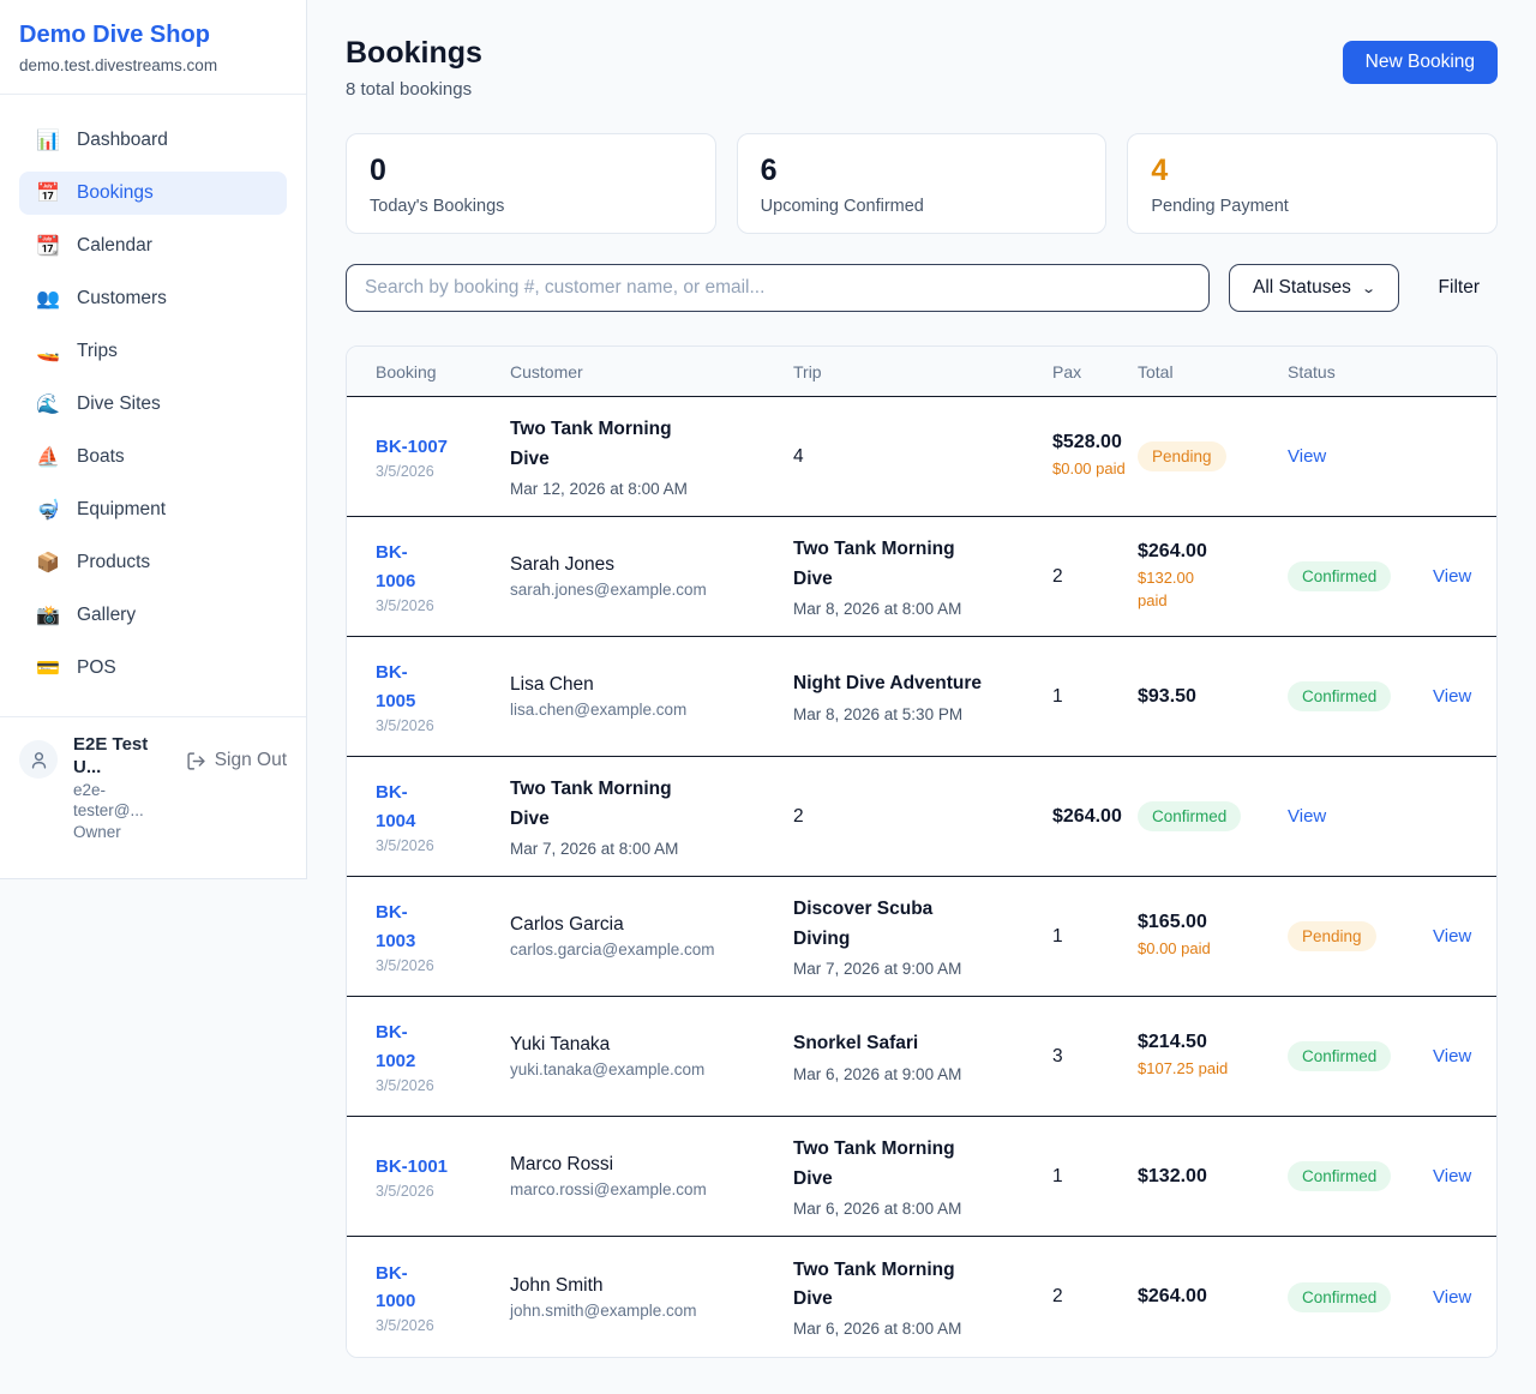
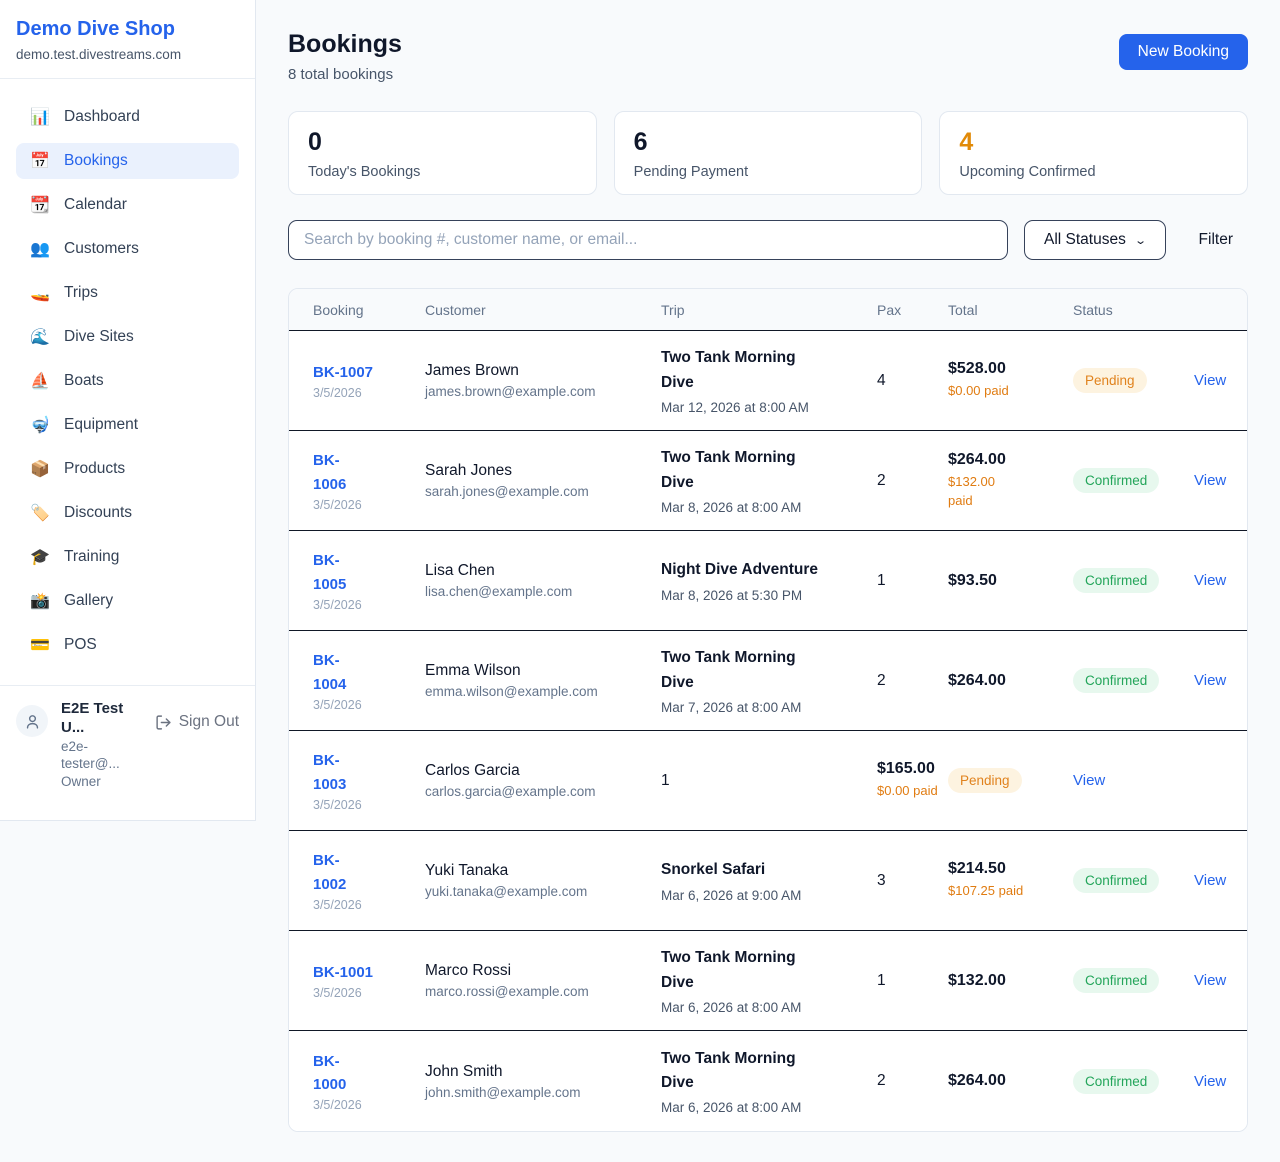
  Demo Dive Shop
  demo.test.divestreams.com
  📊
  Dashboard
  📅
  Bookings
  📆
  Calendar
  👥
  Customers
  🚤
  Trips
  🌊
  Dive Sites
  ⛵
  Boats
  🤿
  Equipment
  📦
  Products
+ 🏷️
+ Discounts
+ 🎓
+ Training
  📸
  Gallery
  💳
  POS
  E2E Test U...
  e2e-tester@...
  Owner
  Sign Out
  Bookings
  8 total bookings
  New Booking
  0
  Today's Bookings
  6
- Upcoming Confirmed
+ Pending Payment
  4
- Pending Payment
+ Upcoming Confirmed
  Search by booking #, customer name, or email...
  All Statuses
  ⌄
  Filter
  Booking
  Customer
  Trip
  Pax
  Total
  Status
  BK-1007
  3/5/2026
+ James Brown
+ james.brown@example.com
  Two Tank Morning
  Dive
  Mar 12, 2026 at 8:00 AM
  4
  $528.00
  $0.00 paid
  Pending
  View
  BK-
  1006
  3/5/2026
  Sarah Jones
  sarah.jones@example.com
  Two Tank Morning
  Dive
  Mar 8, 2026 at 8:00 AM
  2
  $264.00
  $132.00
  paid
  Confirmed
  View
  BK-
  1005
  3/5/2026
  Lisa Chen
  lisa.chen@example.com
  Night Dive Adventure
  Mar 8, 2026 at 5:30 PM
  1
  $93.50
  Confirmed
  View
  BK-
  1004
  3/5/2026
+ Emma Wilson
+ emma.wilson@example.com
  Two Tank Morning
  Dive
  Mar 7, 2026 at 8:00 AM
  2
  $264.00
  Confirmed
  View
  BK-
  1003
  3/5/2026
  Carlos Garcia
  carlos.garcia@example.com
- Discover Scuba
- Diving
- Mar 7, 2026 at 9:00 AM
  1
  $165.00
  $0.00 paid
  Pending
  View
  BK-
  1002
  3/5/2026
  Yuki Tanaka
  yuki.tanaka@example.com
  Snorkel Safari
  Mar 6, 2026 at 9:00 AM
  3
  $214.50
  $107.25 paid
  Confirmed
  View
  BK-1001
  3/5/2026
  Marco Rossi
  marco.rossi@example.com
  Two Tank Morning
  Dive
  Mar 6, 2026 at 8:00 AM
  1
  $132.00
  Confirmed
  View
  BK-
  1000
  3/5/2026
  John Smith
  john.smith@example.com
  Two Tank Morning
  Dive
  Mar 6, 2026 at 8:00 AM
  2
  $264.00
  Confirmed
  View
